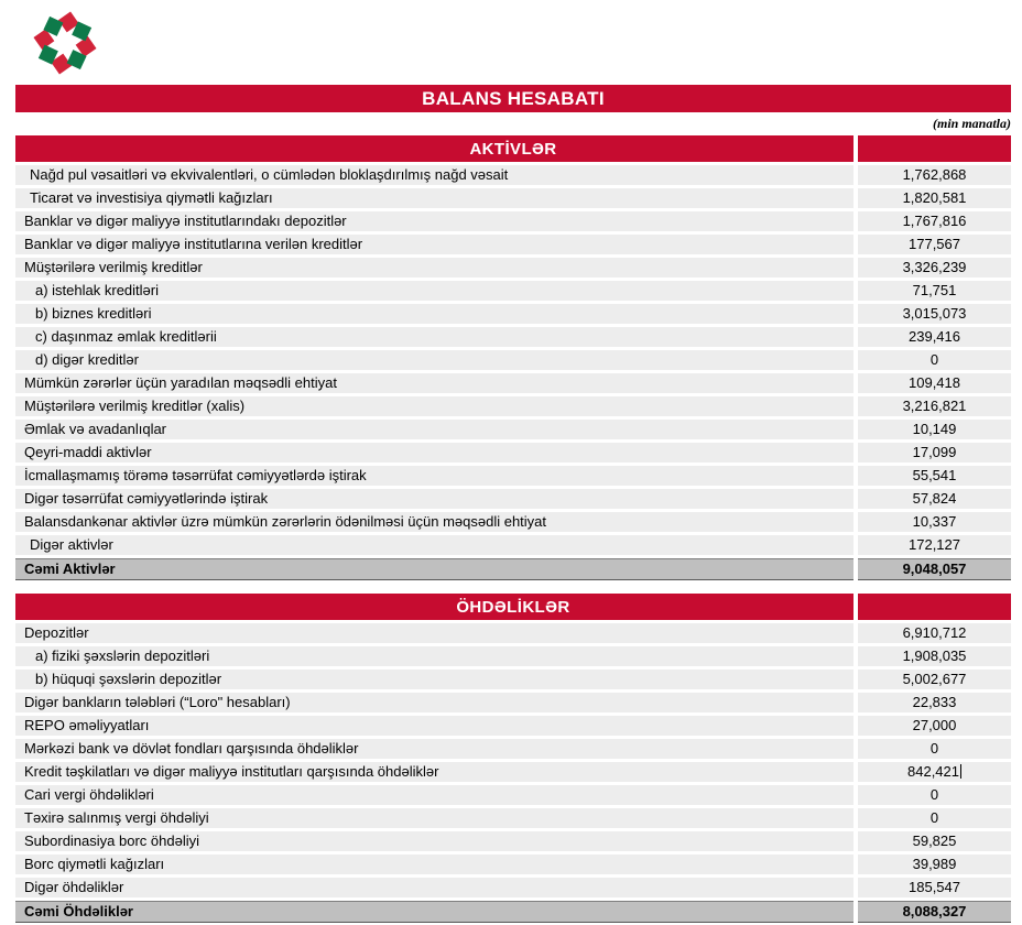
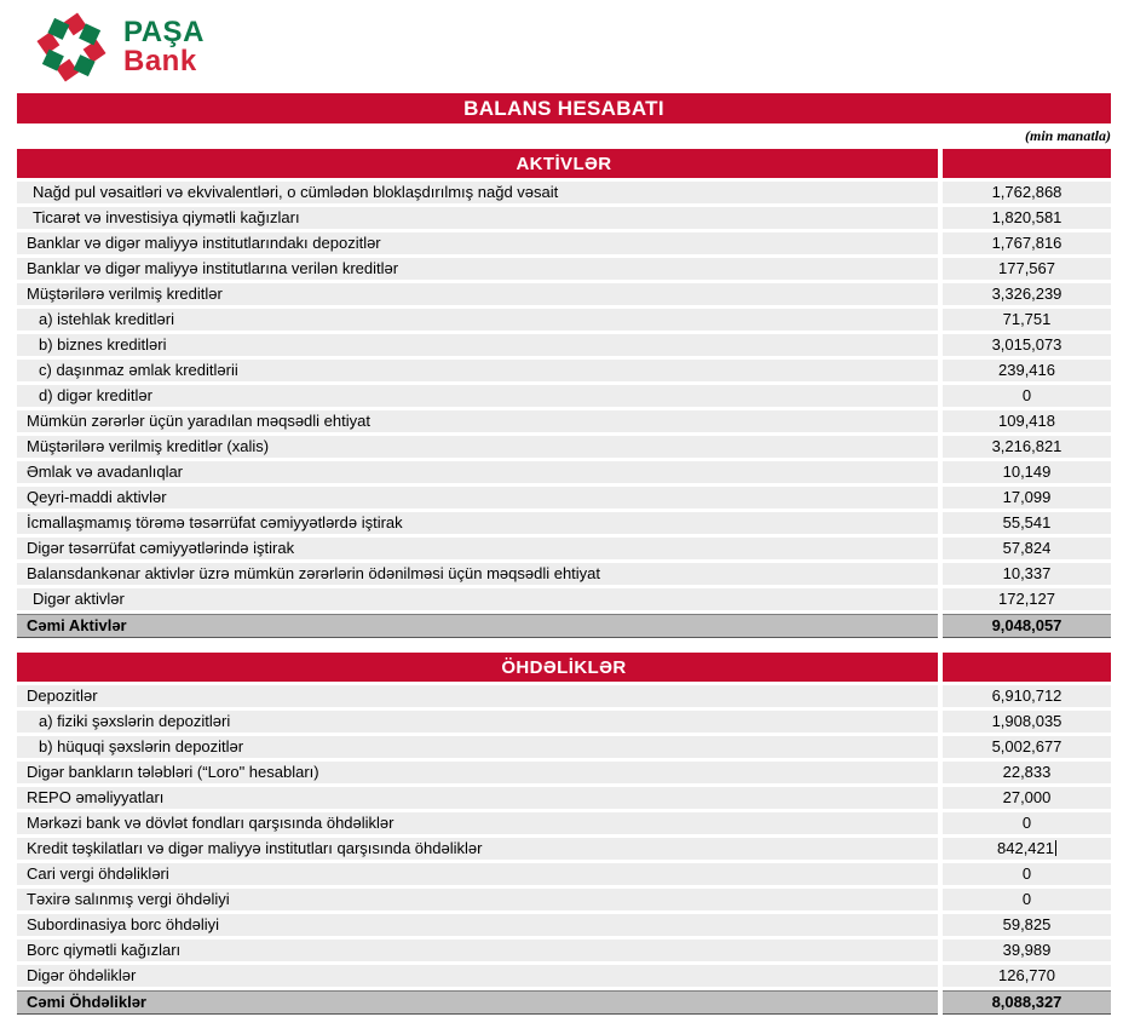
+ PAŞA
+ Bank
  BALANS HESABATI
  (min manatla)
  AKTİVLƏR
  Nağd pul vəsaitləri və ekvivalentləri, o cümlədən bloklaşdırılmış nağd vəsait
  1,762,868
  Ticarət və investisiya qiymətli kağızları
  1,820,581
  Banklar və digər maliyyə institutlarındakı depozitlər
  1,767,816
  Banklar və digər maliyyə institutlarına verilən kreditlər
  177,567
  Müştərilərə verilmiş kreditlər
  3,326,239
  a) istehlak kreditləri
  71,751
  b) biznes kreditləri
  3,015,073
  c) daşınmaz əmlak kreditlərii
  239,416
  d) digər kreditlər
  0
  Mümkün zərərlər üçün yaradılan məqsədli ehtiyat
  109,418
  Müştərilərə verilmiş kreditlər (xalis)
  3,216,821
  Əmlak və avadanlıqlar
  10,149
  Qeyri-maddi aktivlər
  17,099
  İcmallaşmamış törəmə təsərrüfat cəmiyyətlərdə iştirak
  55,541
  Digər təsərrüfat cəmiyyətlərində iştirak
  57,824
  Balansdankənar aktivlər üzrə mümkün zərərlərin ödənilməsi üçün məqsədli ehtiyat
  10,337
  Digər aktivlər
  172,127
  Cəmi Aktivlər
  9,048,057
  ÖHDƏLİKLƏR
  Depozitlər
  6,910,712
  a) fiziki şəxslərin depozitləri
  1,908,035
  b) hüquqi şəxslərin depozitlər
  5,002,677
  Digər bankların tələbləri (“Loro" hesabları)
  22,833
  REPO əməliyyatları
  27,000
  Mərkəzi bank və dövlət fondları qarşısında öhdəliklər
  0
  Kredit təşkilatları və digər maliyyə institutları qarşısında öhdəliklər
  842,421
  Cari vergi öhdəlikləri
  0
  Təxirə salınmış vergi öhdəliyi
  0
  Subordinasiya borc öhdəliyi
  59,825
  Borc qiymətli kağızları
  39,989
  Digər öhdəliklər
- 185,547
+ 126,770
  Cəmi Öhdəliklər
  8,088,327
